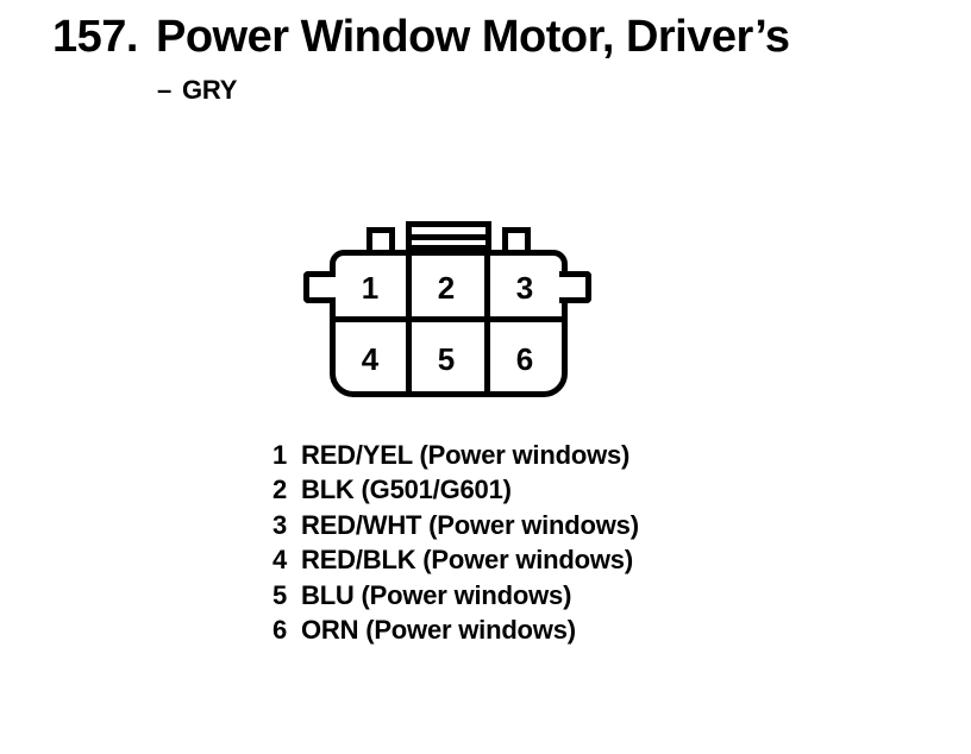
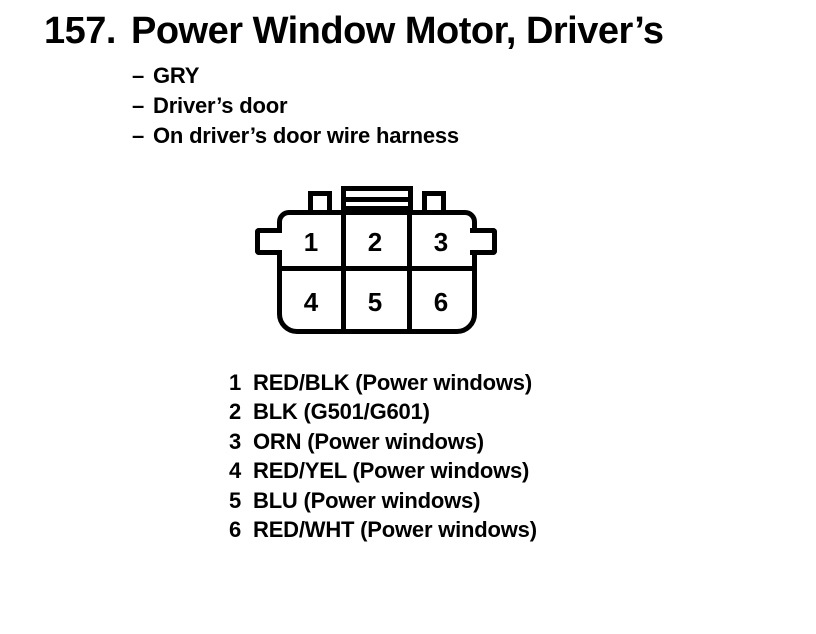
  157. Power Window Motor, Driver’s
  – GRY
+ – Driver’s door
+ – On driver’s door wire harness
  1
  2
  3
  4
  5
  6
- 1 RED/YEL (Power windows)
+ 1 RED/BLK (Power windows)
  2 BLK (G501/G601)
- 3 RED/WHT (Power windows)
+ 3 ORN (Power windows)
- 4 RED/BLK (Power windows)
+ 4 RED/YEL (Power windows)
  5 BLU (Power windows)
- 6 ORN (Power windows)
+ 6 RED/WHT (Power windows)
